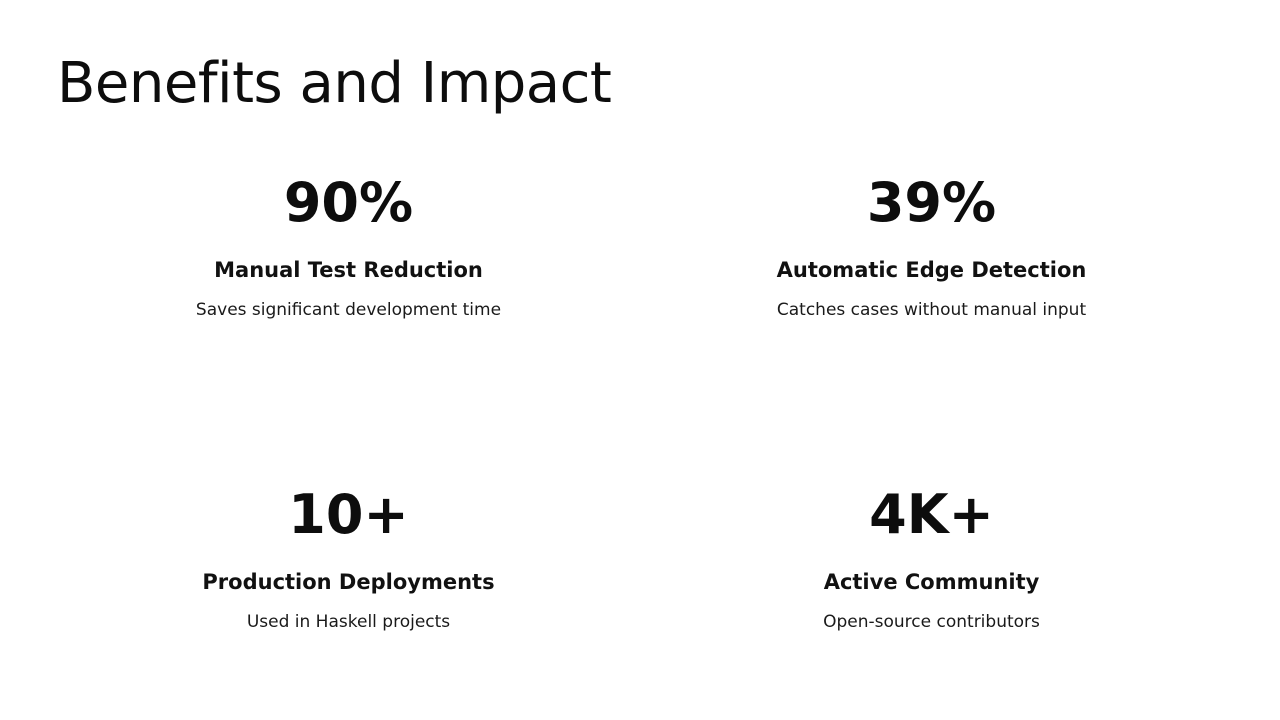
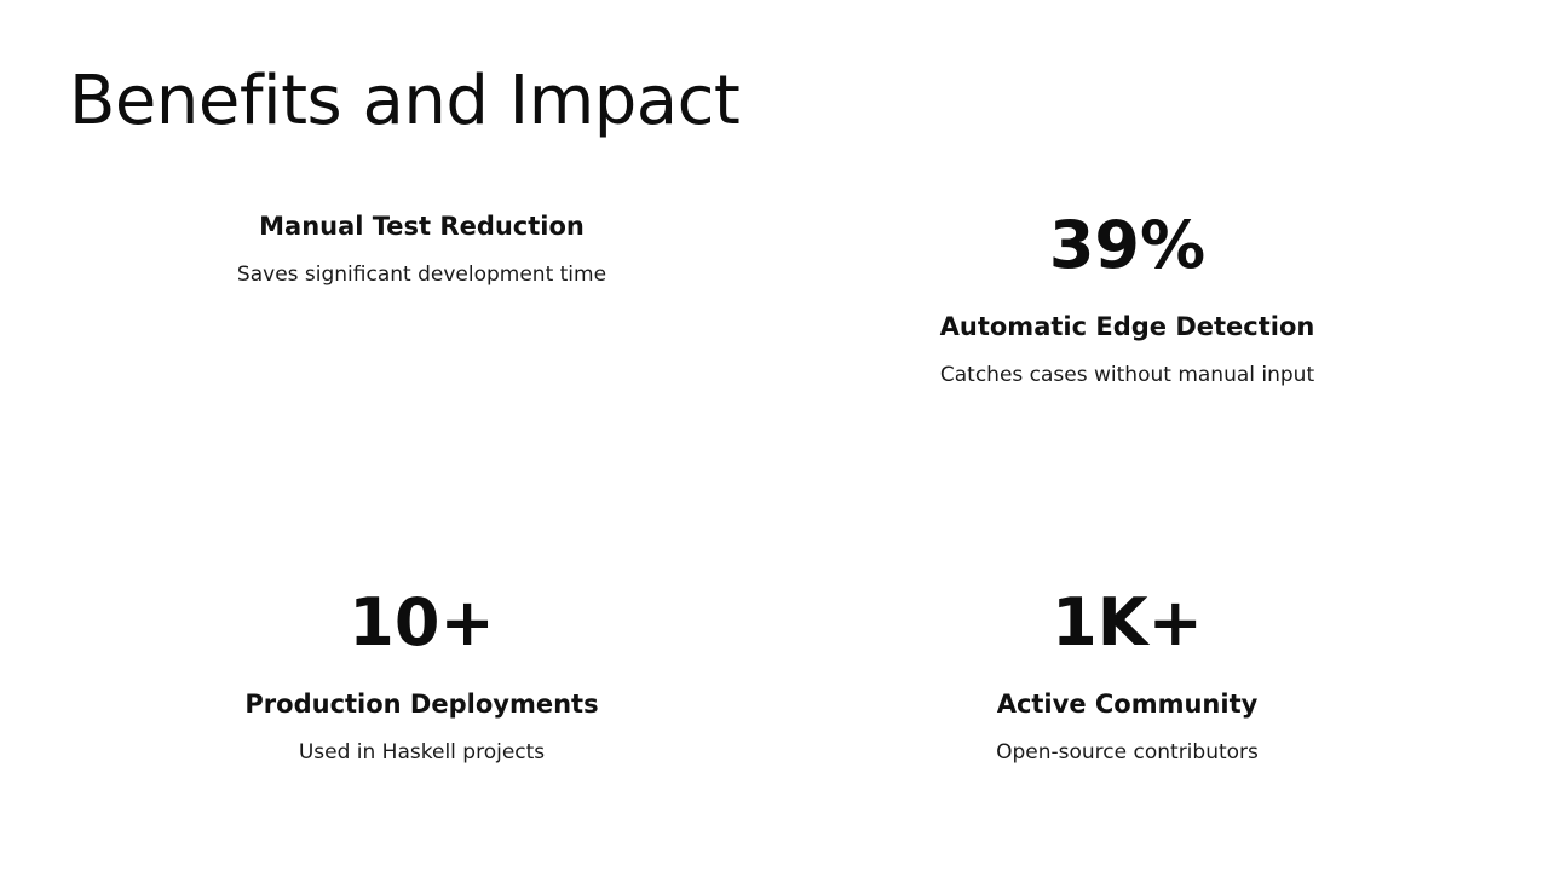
  Benefits and Impact
- 90%
  Manual Test Reduction
  Saves significant development time
  39%
  Automatic Edge Detection
  Catches cases without manual input
  10+
  Production Deployments
  Used in Haskell projects
- 4K+
+ 1K+
  Active Community
  Open-source contributors
